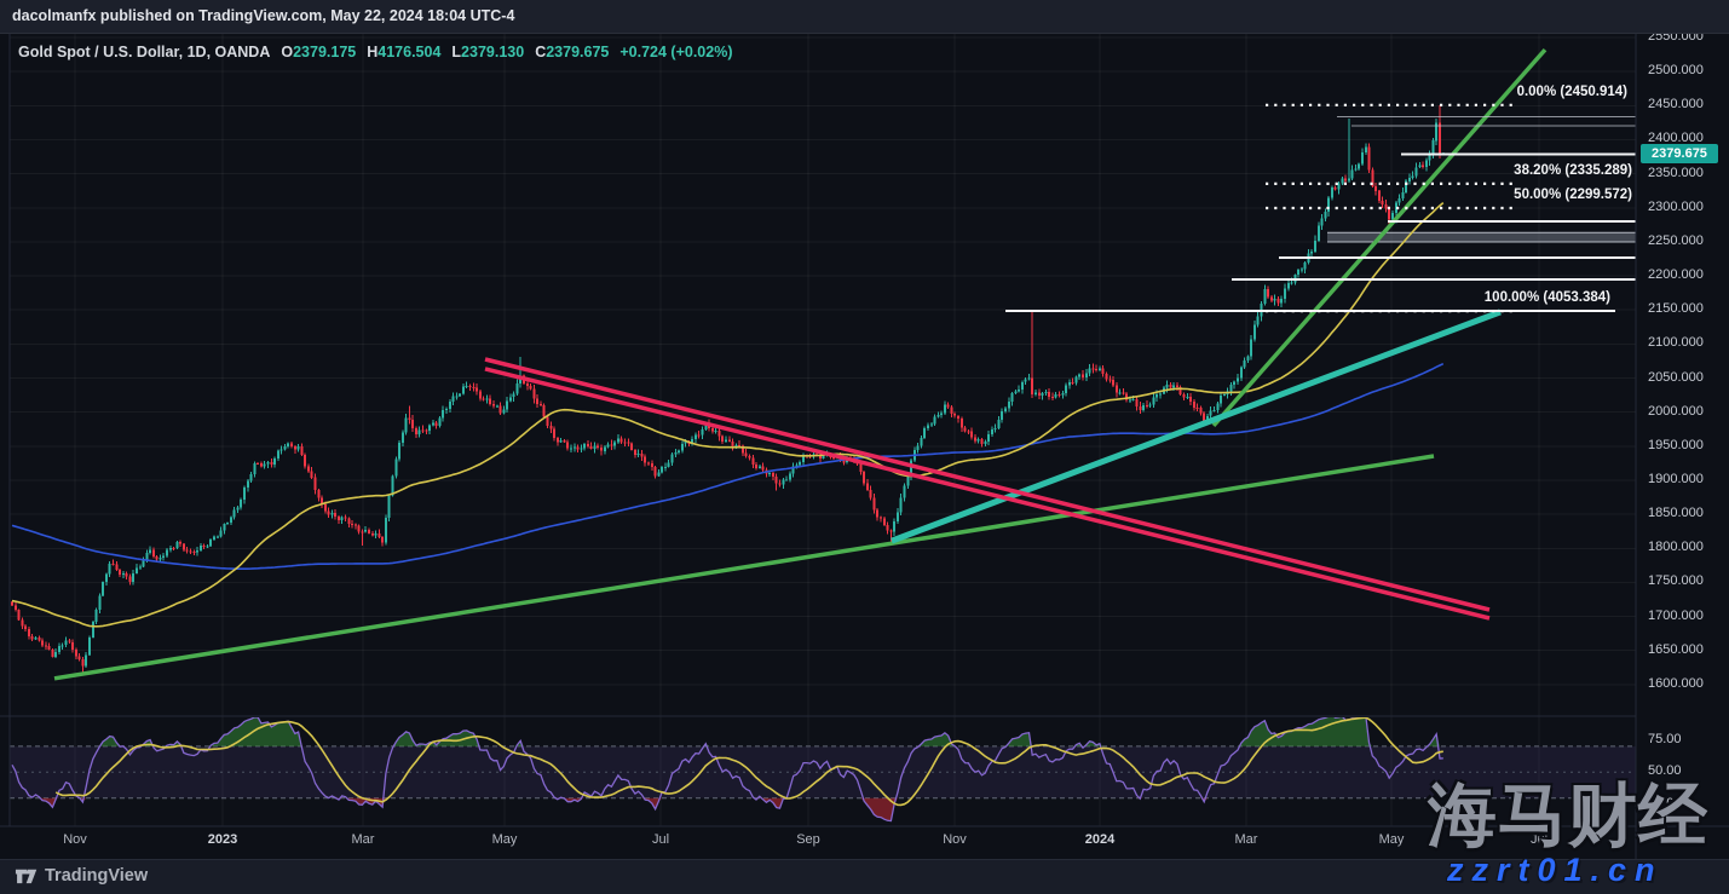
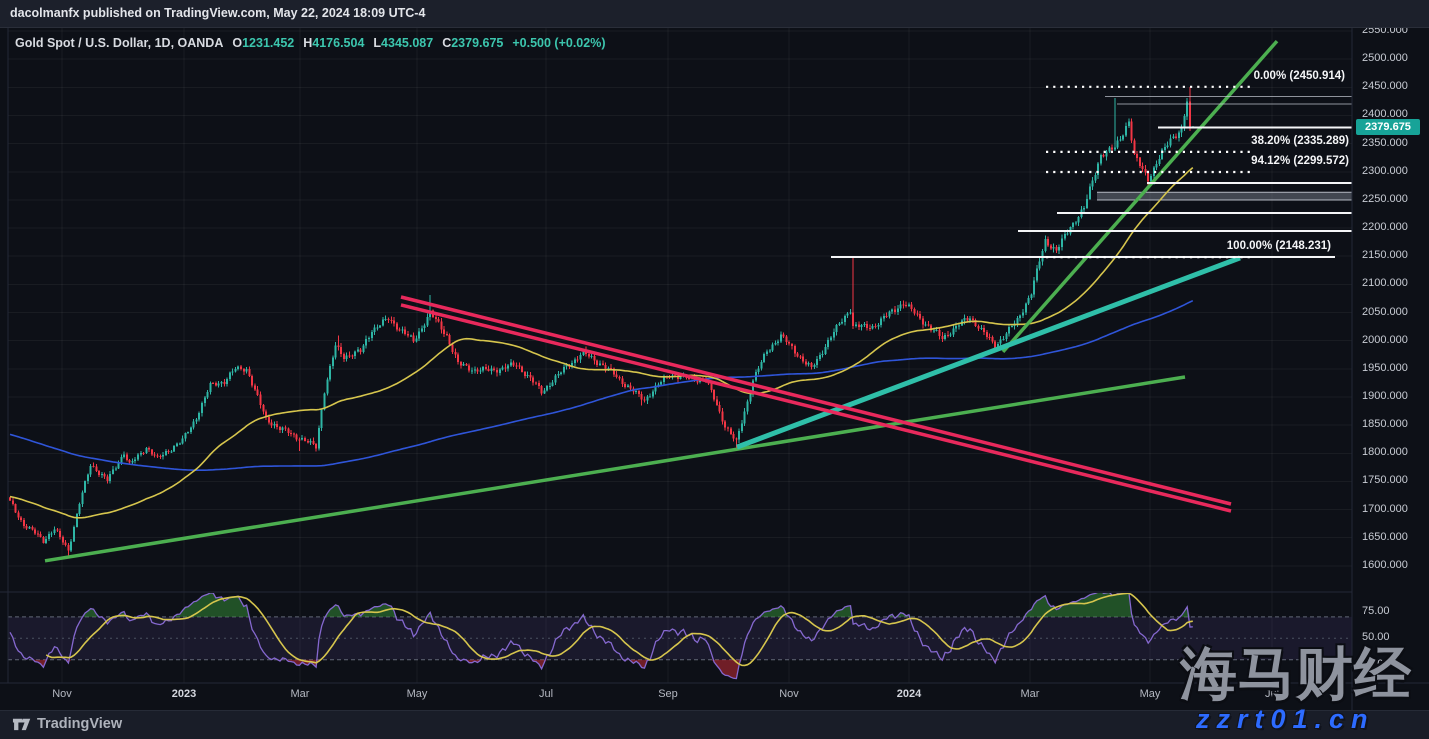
- dacolmanfx published on TradingView.com, May 22, 2024 18:04 UTC-4
+ dacolmanfx published on TradingView.com, May 22, 2024 18:09 UTC-4
  Gold Spot / U.S. Dollar, 1D, OANDA
- O2379.175
+ O1231.452
  H4176.504
- L2379.130
+ L4345.087
  C2379.675
- +0.724 (+0.02%)
+ +0.500 (+0.02%)
  2550.000
  2500.000
  2450.000
  2400.000
  2350.000
  2300.000
  2250.000
  2200.000
  2150.000
  2100.000
  2050.000
  2000.000
  1950.000
  1900.000
  1850.000
  1800.000
  1750.000
  1700.000
  1650.000
  1600.000
  75.00
  50.00
  25.00
  Nov
  2023
  Mar
  May
  Jul
  Sep
  Nov
  2024
  Mar
  May
  Jul
  0.00% (2450.914)
  38.20% (2335.289)
- 50.00% (2299.572)
+ 94.12% (2299.572)
- 100.00% (4053.384)
+ 100.00% (2148.231)
  2379.675
  海马财经
  zzrt01.cn
  TradingView
